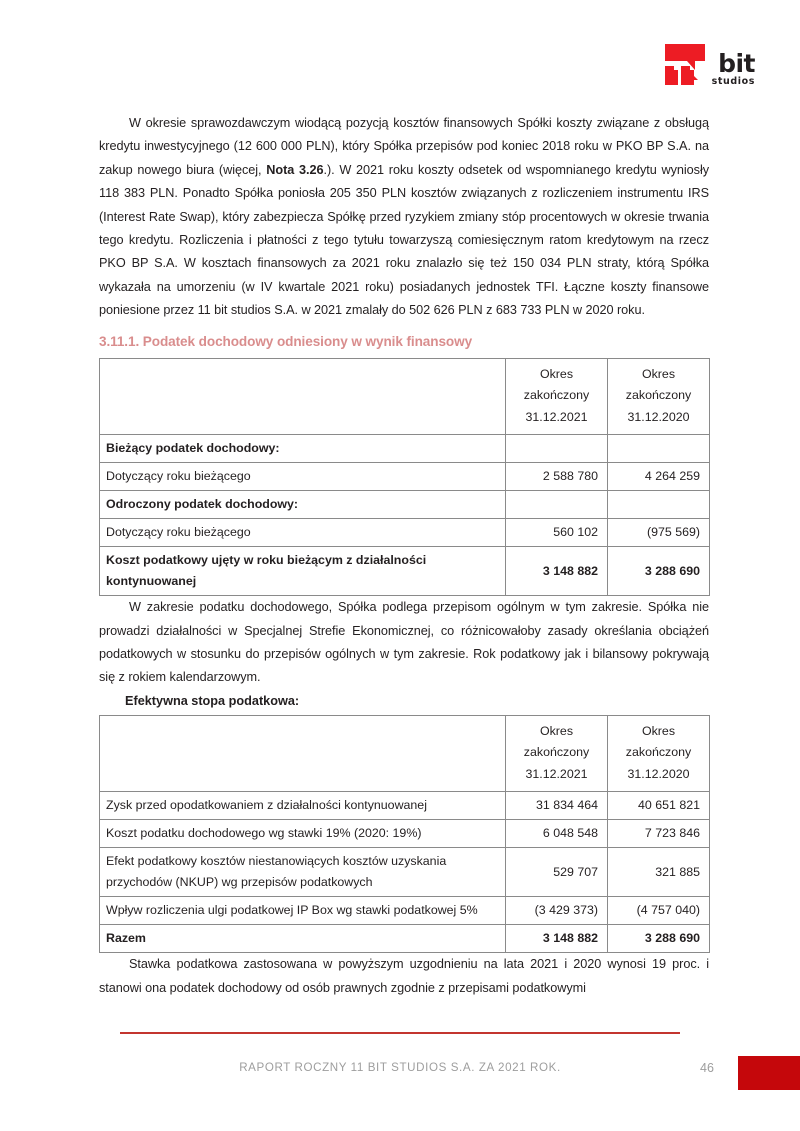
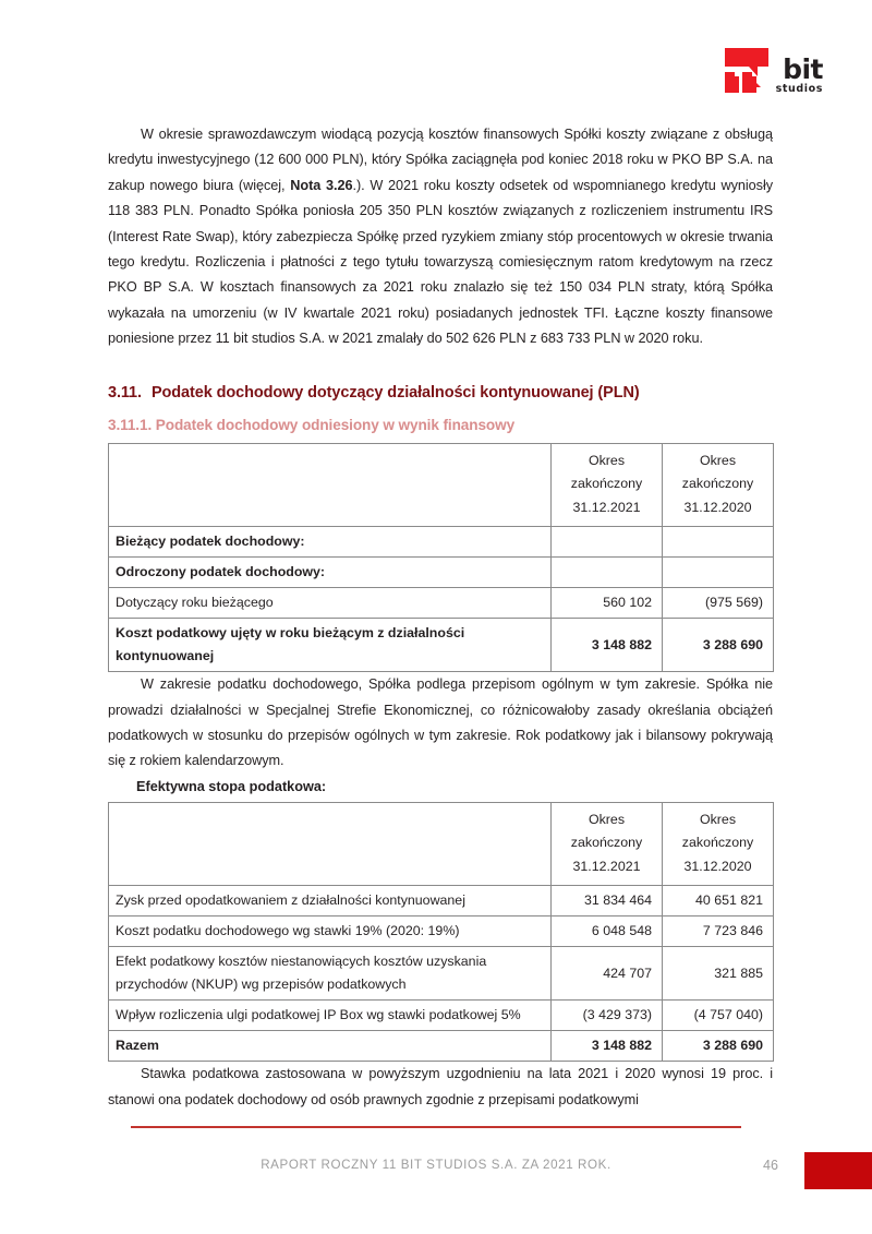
  bit
  studios
- W okresie sprawozdawczym wiodącą pozycją kosztów finansowych Spółki koszty związane z obsługą kredytu inwestycyjnego (12 600 000 PLN), który Spółka przepisów pod koniec 2018 roku w PKO BP S.A. na zakup nowego biura (więcej, Nota 3.26.). W 2021 roku koszty odsetek od wspomnianego kredytu wyniosły 118 383 PLN. Ponadto Spółka poniosła 205 350 PLN kosztów związanych z rozliczeniem instrumentu IRS (Interest Rate Swap), który zabezpiecza Spółkę przed ryzykiem zmiany stóp procentowych w okresie trwania tego kredytu. Rozliczenia i płatności z tego tytułu towarzyszą comiesięcznym ratom kredytowym na rzecz PKO BP S.A. W kosztach finansowych za 2021 roku znalazło się też 150 034 PLN straty, którą Spółka wykazała na umorzeniu (w IV kwartale 2021 roku) posiadanych jednostek TFI. Łączne koszty finansowe poniesione przez 11 bit studios S.A. w 2021 zmalały do 502 626 PLN z 683 733 PLN w 2020 roku.
+ W okresie sprawozdawczym wiodącą pozycją kosztów finansowych Spółki koszty związane z obsługą kredytu inwestycyjnego (12 600 000 PLN), który Spółka zaciągnęła pod koniec 2018 roku w PKO BP S.A. na zakup nowego biura (więcej, Nota 3.26.). W 2021 roku koszty odsetek od wspomnianego kredytu wyniosły 118 383 PLN. Ponadto Spółka poniosła 205 350 PLN kosztów związanych z rozliczeniem instrumentu IRS (Interest Rate Swap), który zabezpiecza Spółkę przed ryzykiem zmiany stóp procentowych w okresie trwania tego kredytu. Rozliczenia i płatności z tego tytułu towarzyszą comiesięcznym ratom kredytowym na rzecz PKO BP S.A. W kosztach finansowych za 2021 roku znalazło się też 150 034 PLN straty, którą Spółka wykazała na umorzeniu (w IV kwartale 2021 roku) posiadanych jednostek TFI. Łączne koszty finansowe poniesione przez 11 bit studios S.A. w 2021 zmalały do 502 626 PLN z 683 733 PLN w 2020 roku.
+ 3.11. Podatek dochodowy dotyczący działalności kontynuowanej (PLN)
  3.11.1. Podatek dochodowy odniesiony w wynik finansowy
  	Okres zakończony 31.12.2021	Okres zakończony 31.12.2020
  Bieżący podatek dochodowy:
- Dotyczący roku bieżącego	2 588 780	4 264 259
  Odroczony podatek dochodowy:
  Dotyczący roku bieżącego	560 102	(975 569)
  Koszt podatkowy ujęty w roku bieżącym z działalności kontynuowanej	3 148 882	3 288 690
  W zakresie podatku dochodowego, Spółka podlega przepisom ogólnym w tym zakresie. Spółka nie prowadzi działalności w Specjalnej Strefie Ekonomicznej, co różnicowałoby zasady określania obciążeń podatkowych w stosunku do przepisów ogólnych w tym zakresie. Rok podatkowy jak i bilansowy pokrywają się z rokiem kalendarzowym.
  Efektywna stopa podatkowa:
  	Okres zakończony 31.12.2021	Okres zakończony 31.12.2020
  Zysk przed opodatkowaniem z działalności kontynuowanej	31 834 464	40 651 821
  Koszt podatku dochodowego wg stawki 19% (2020: 19%)	6 048 548	7 723 846
- Efekt podatkowy kosztów niestanowiących kosztów uzyskania przychodów (NKUP) wg przepisów podatkowych	529 707	321 885
+ Efekt podatkowy kosztów niestanowiących kosztów uzyskania przychodów (NKUP) wg przepisów podatkowych	424 707	321 885
  Wpływ rozliczenia ulgi podatkowej IP Box wg stawki podatkowej 5%	(3 429 373)	(4 757 040)
  Razem	3 148 882	3 288 690
  Stawka podatkowa zastosowana w powyższym uzgodnieniu na lata 2021 i 2020 wynosi 19 proc. i stanowi ona podatek dochodowy od osób prawnych zgodnie z przepisami podatkowymi
  RAPORT ROCZNY 11 BIT STUDIOS S.A. ZA 2021 ROK.
  46
